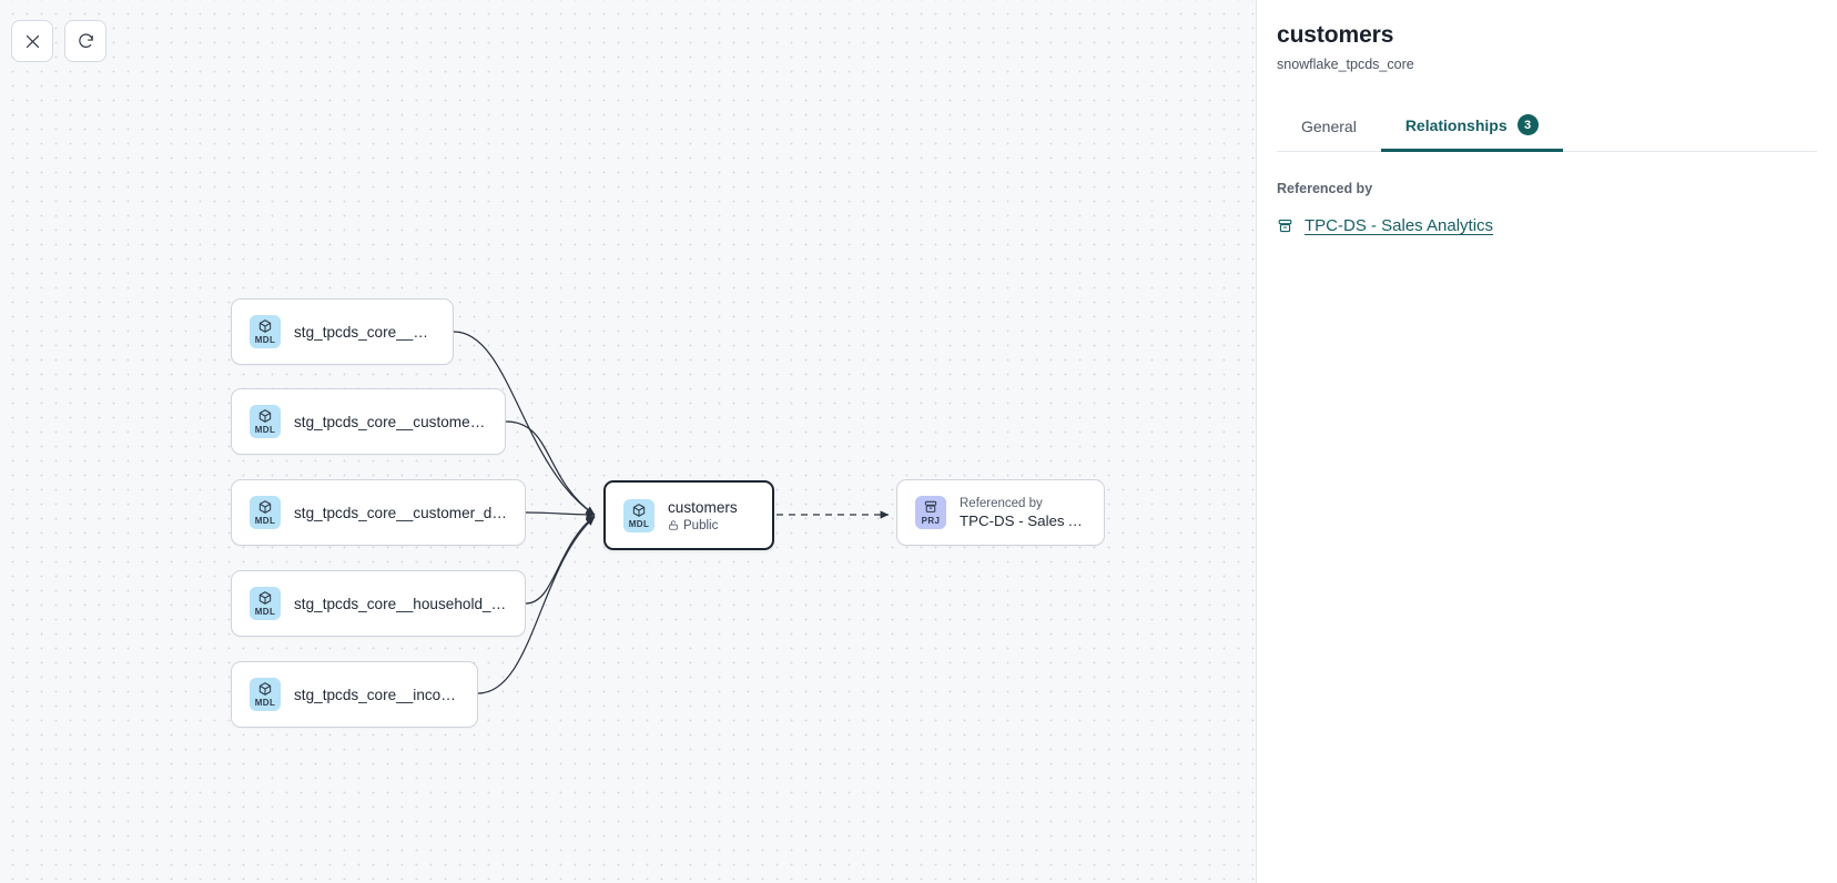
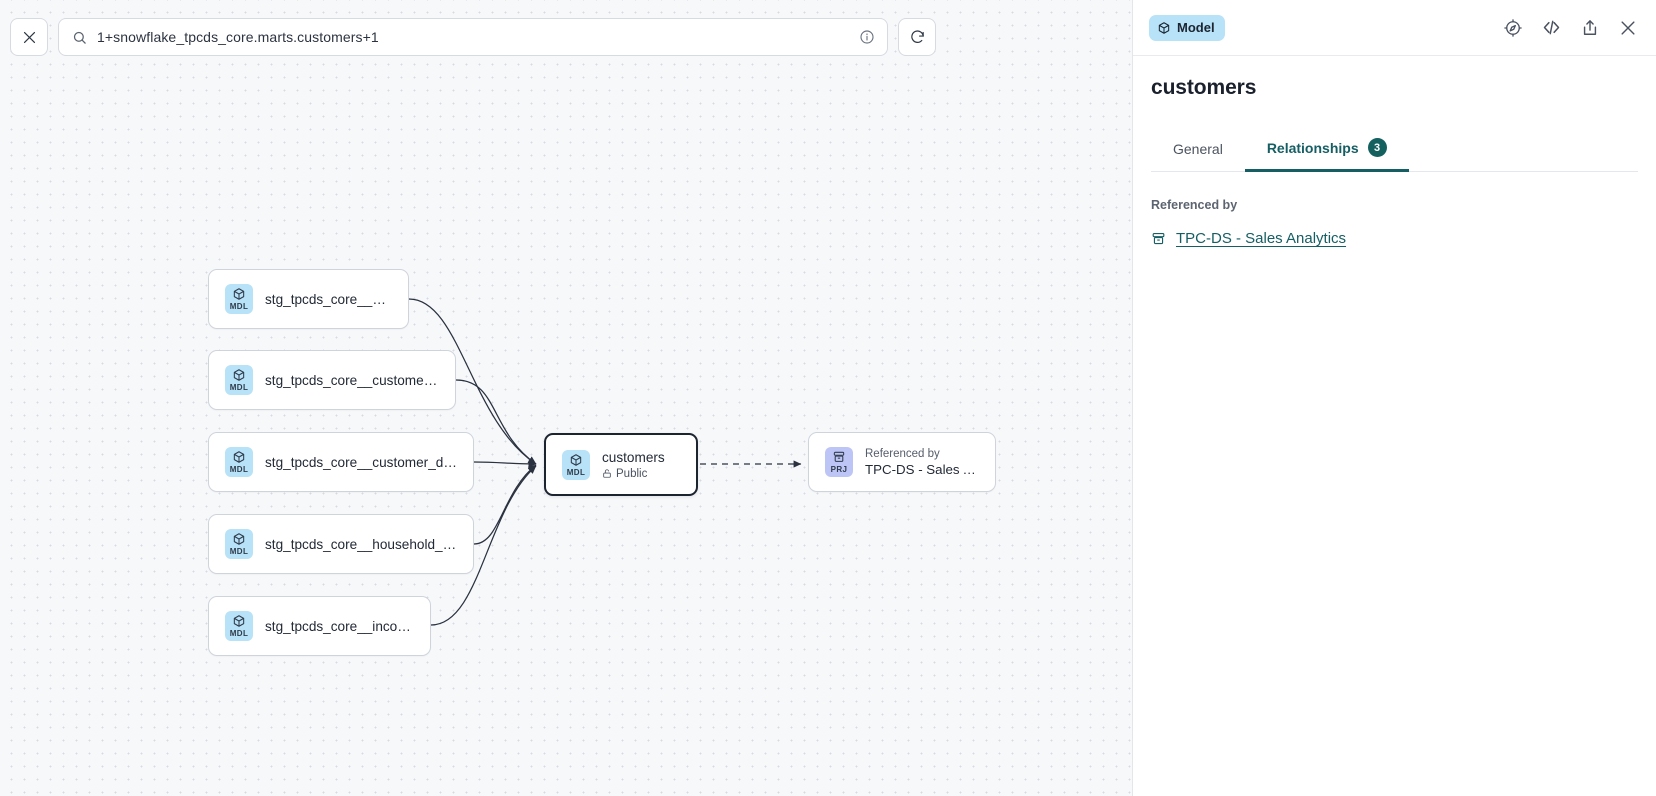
  MDL
  stg_tpcds_core__cus
  MDL
  stg_tpcds_core__customer_
  MDL
  stg_tpcds_core__customer_dem
  MDL
  stg_tpcds_core__household_de
  MDL
  stg_tpcds_core__income
  MDL
  customers
  Public
  PRJ
  Referenced by
+ 1+snowflake_tpcds_core.marts.customers+1
+ Model
  customers
- snowflake_tpcds_core
  General
  Relationships
  3
  Referenced by
  TPC-DS - Sales Analytics
